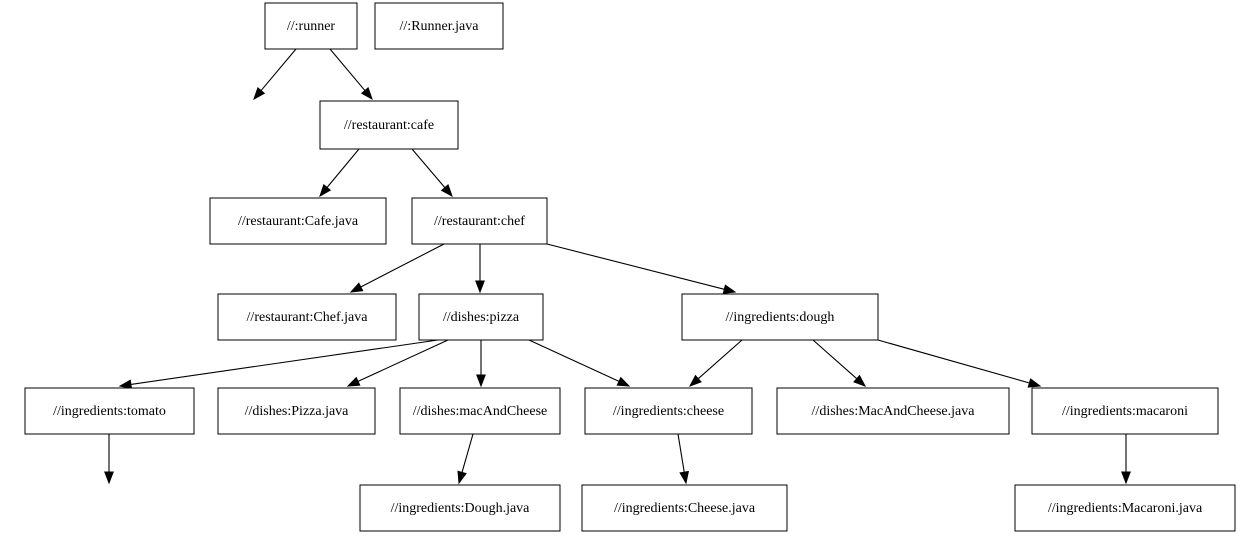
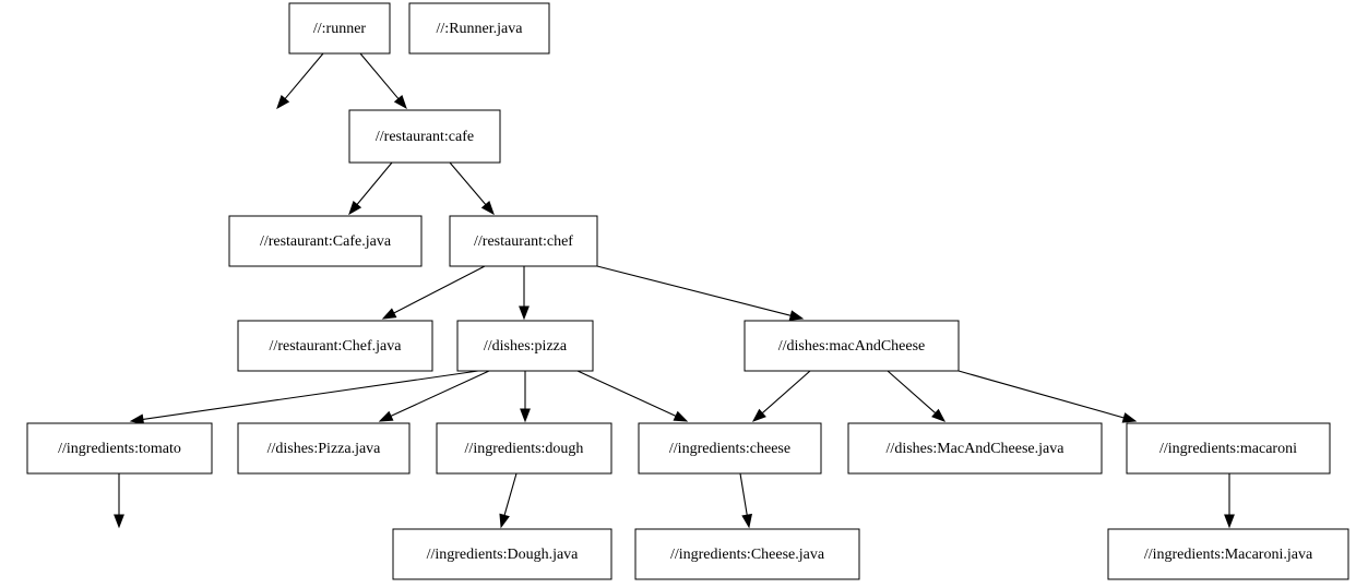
  //:runner
  //:Runner.java
  //restaurant:cafe
  //restaurant:Cafe.java
  //restaurant:chef
  //restaurant:Chef.java
  //dishes:pizza
- //ingredients:dough
+ //dishes:macAndCheese
  //ingredients:tomato
  //dishes:Pizza.java
- //dishes:macAndCheese
+ //ingredients:dough
  //ingredients:cheese
  //dishes:MacAndCheese.java
  //ingredients:macaroni
  //ingredients:Dough.java
  //ingredients:Cheese.java
  //ingredients:Macaroni.java
